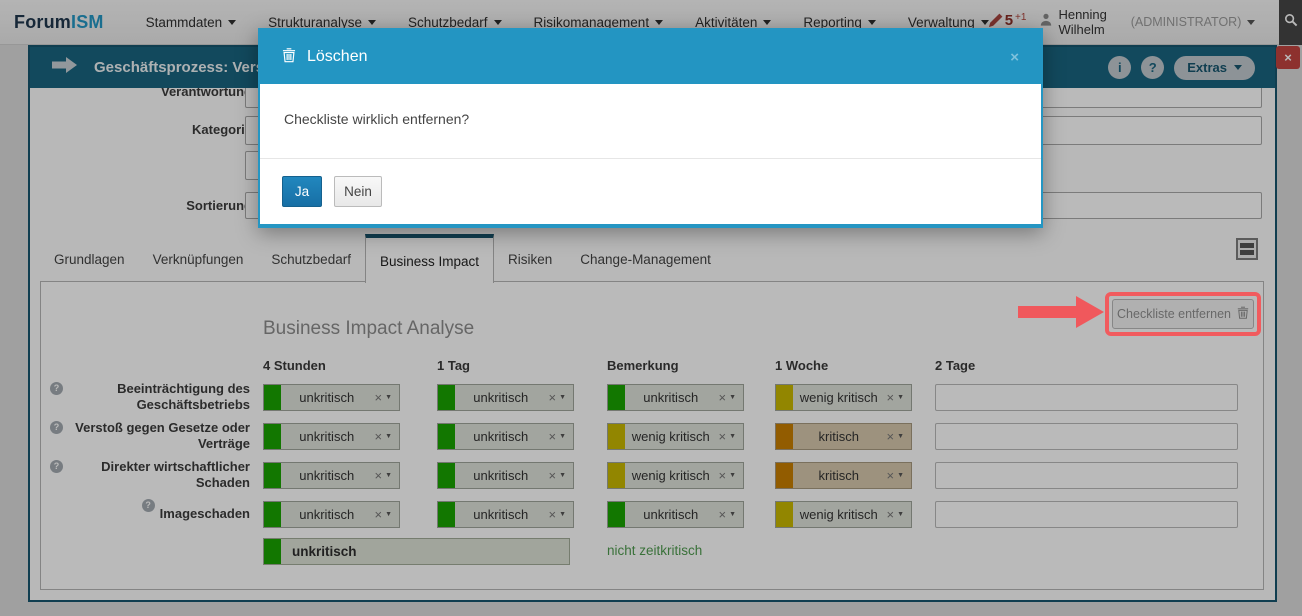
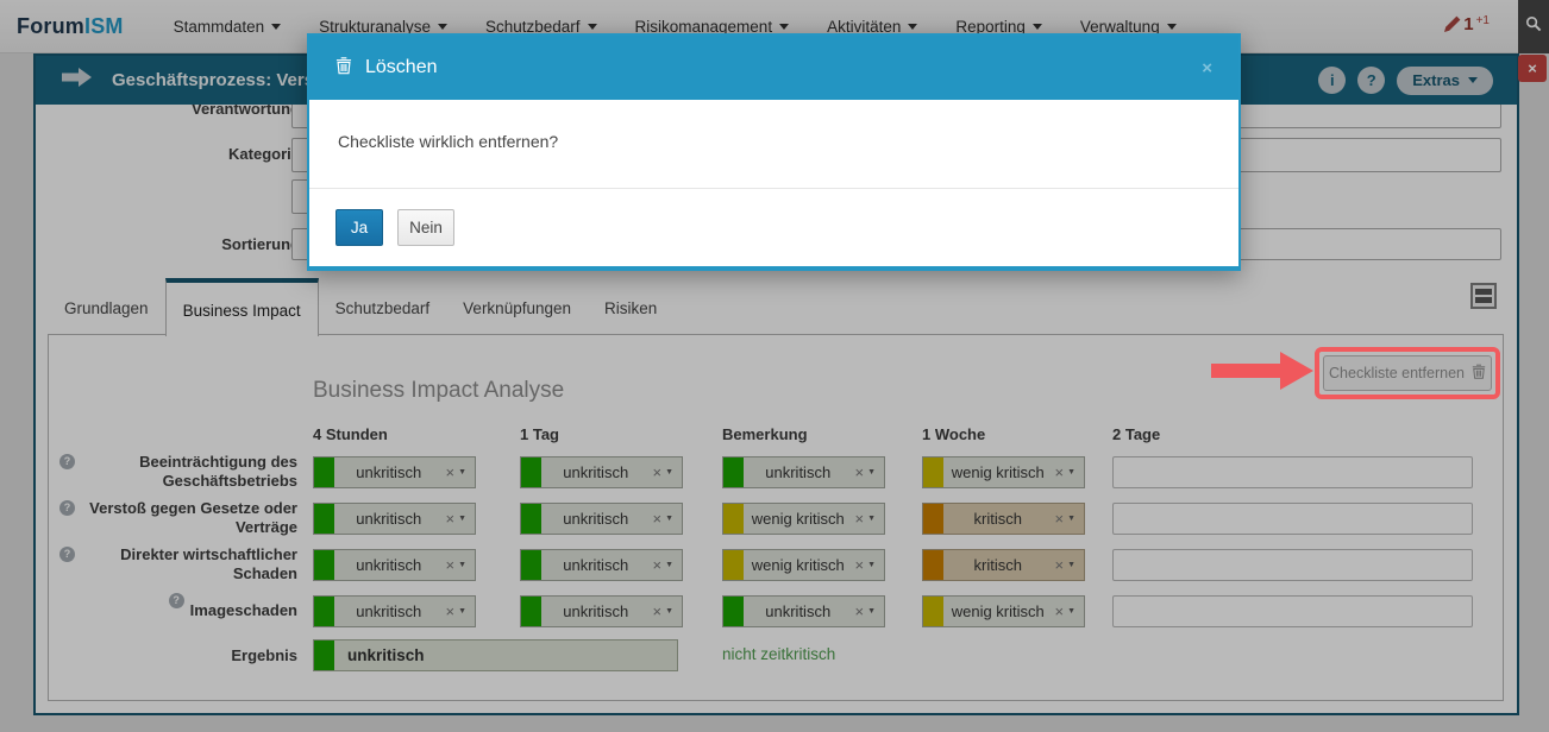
  ForumISM
  Stammdaten
  Strukturanalyse
  Schutzbedarf
  Risikomanagement
  Aktivitäten
  Reporting
  Verwaltung
- 5
+ 1
  +1
- Henning Wilhelm
- (ADMINISTRATOR)
  Geschäftsprozess: Ver
  i
  ?
  Extras
  ×
  Verantwortun
  Kategori
  Sortierun
  Grundlagen
- Verknüpfungen
+ Business Impact
  Schutzbedarf
- Business Impact
+ Verknüpfungen
  Risiken
- Change-Management
  Checkliste entfernen
  Business Impact Analyse
  4 Stunden
  1 Tag
  Bemerkung
  1 Woche
  2 Tage
  ?
  Beeinträchtigung des Geschäftsbetriebs
  unkritisch
  ×
  unkritisch
  ×
  unkritisch
  ×
  wenig kritisch
  ×
  ?
  Verstoß gegen Gesetze oder Verträge
  unkritisch
  ×
  unkritisch
  ×
  wenig kritisch
  ×
  kritisch
  ×
  ?
  Direkter wirtschaftlicher Schaden
  unkritisch
  ×
  unkritisch
  ×
  wenig kritisch
  ×
  kritisch
  ×
  ?
  Imageschaden
  unkritisch
  ×
  unkritisch
  ×
  unkritisch
  ×
  wenig kritisch
  ×
+ Ergebnis
  unkritisch
  nicht zeitkritisch
  Löschen
  ×
  Checkliste wirklich entfernen?
  Ja
  Nein
